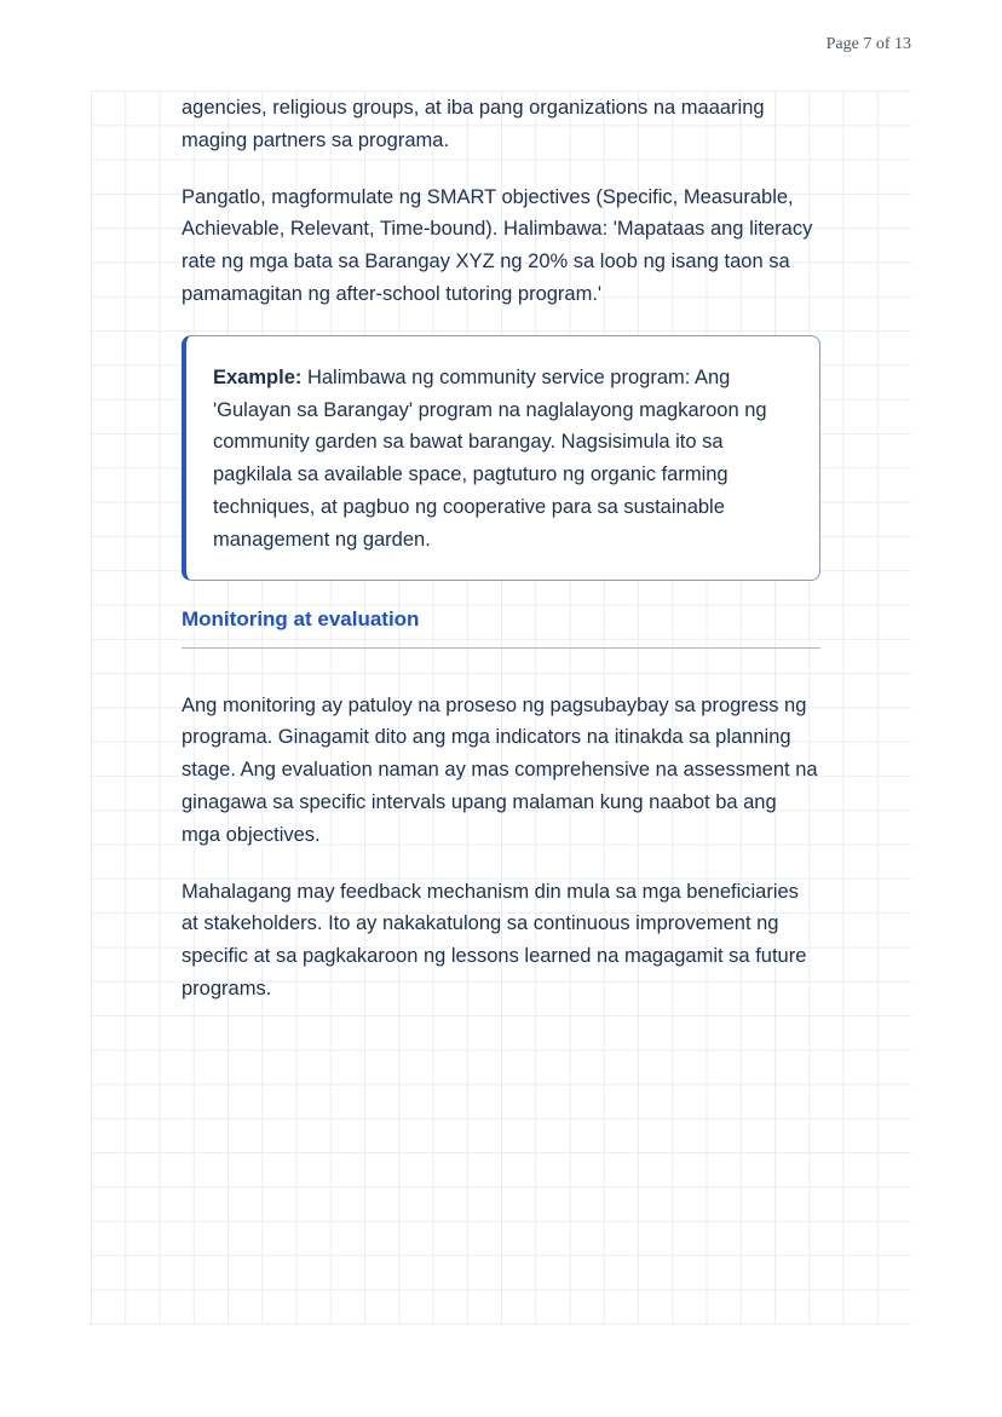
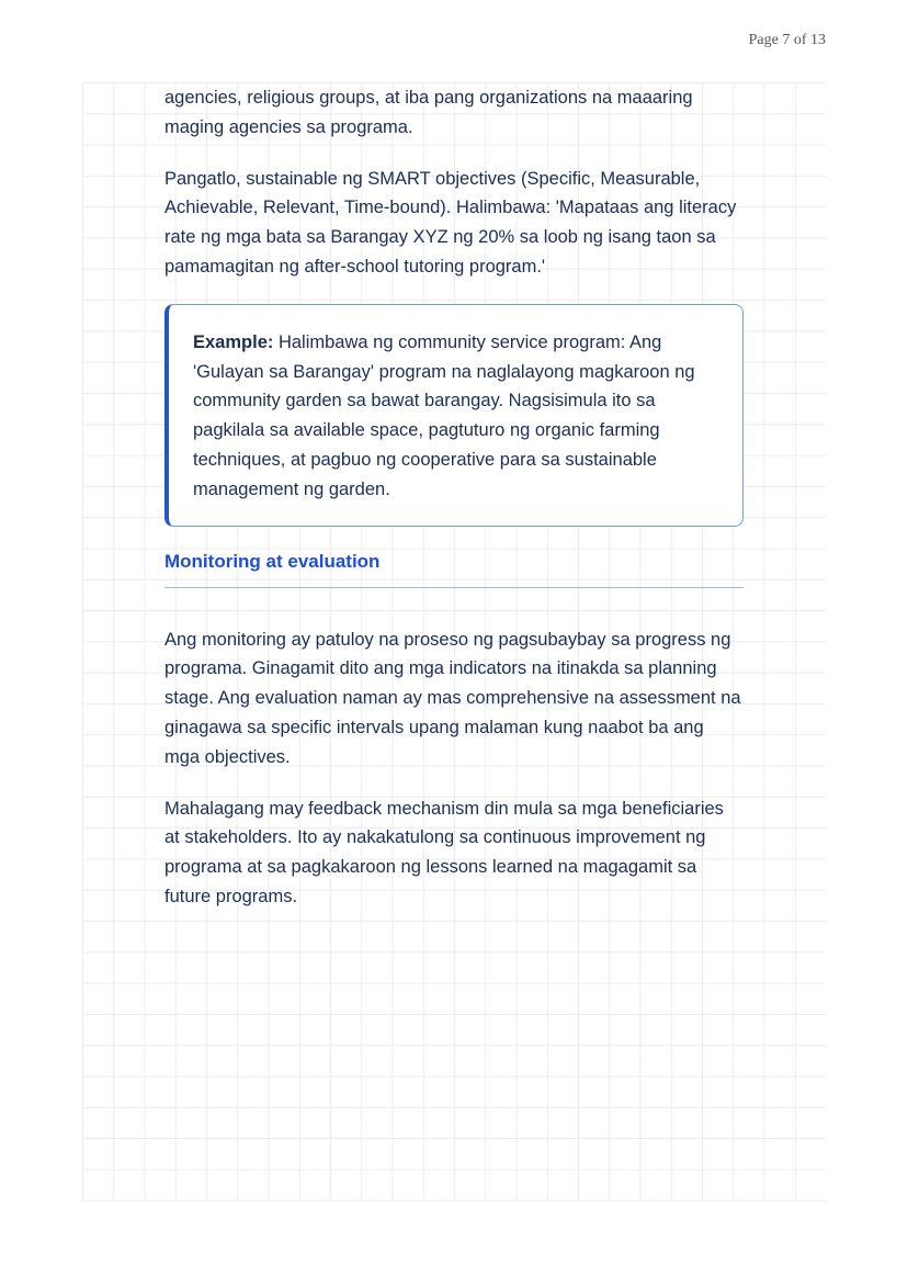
  Page 7 of 13
- agencies, religious groups, at iba pang organizations na maaaring maging partners sa programa.
+ agencies, religious groups, at iba pang organizations na maaaring maging agencies sa programa.
- Pangatlo, magformulate ng SMART objectives (Specific, Measurable, Achievable, Relevant, Time-bound). Halimbawa: 'Mapataas ang literacy rate ng mga bata sa Barangay XYZ ng 20% sa loob ng isang taon sa pamamagitan ng after-school tutoring program.'
+ Pangatlo, sustainable ng SMART objectives (Specific, Measurable, Achievable, Relevant, Time-bound). Halimbawa: 'Mapataas ang literacy rate ng mga bata sa Barangay XYZ ng 20% sa loob ng isang taon sa pamamagitan ng after-school tutoring program.'
  Example: Halimbawa ng community service program: Ang 'Gulayan sa Barangay' program na naglalayong magkaroon ng community garden sa bawat barangay. Nagsisimula ito sa pagkilala sa available space, pagtuturo ng organic farming techniques, at pagbuo ng cooperative para sa sustainable management ng garden.
  Monitoring at evaluation
  Ang monitoring ay patuloy na proseso ng pagsubaybay sa progress ng programa. Ginagamit dito ang mga indicators na itinakda sa planning stage. Ang evaluation naman ay mas comprehensive na assessment na ginagawa sa specific intervals upang malaman kung naabot ba ang mga objectives.
- Mahalagang may feedback mechanism din mula sa mga beneficiaries at stakeholders. Ito ay nakakatulong sa continuous improvement ng specific at sa pagkakaroon ng lessons learned na magagamit sa future programs.
+ Mahalagang may feedback mechanism din mula sa mga beneficiaries at stakeholders. Ito ay nakakatulong sa continuous improvement ng programa at sa pagkakaroon ng lessons learned na magagamit sa future programs.
